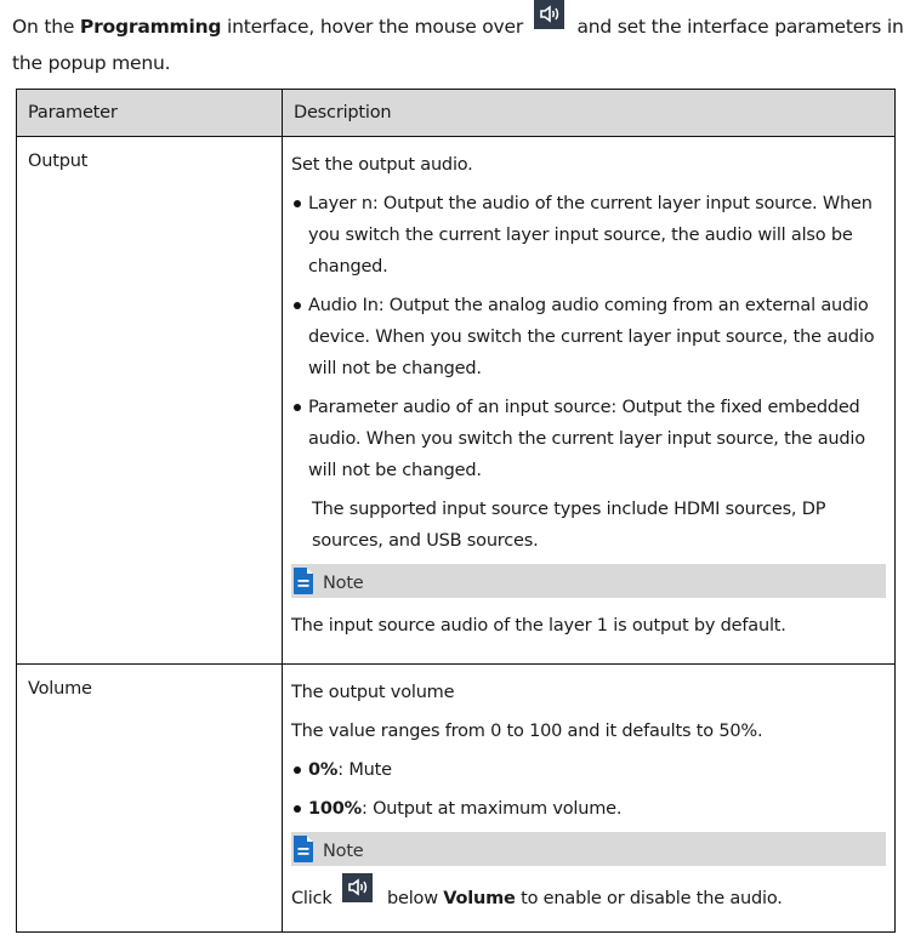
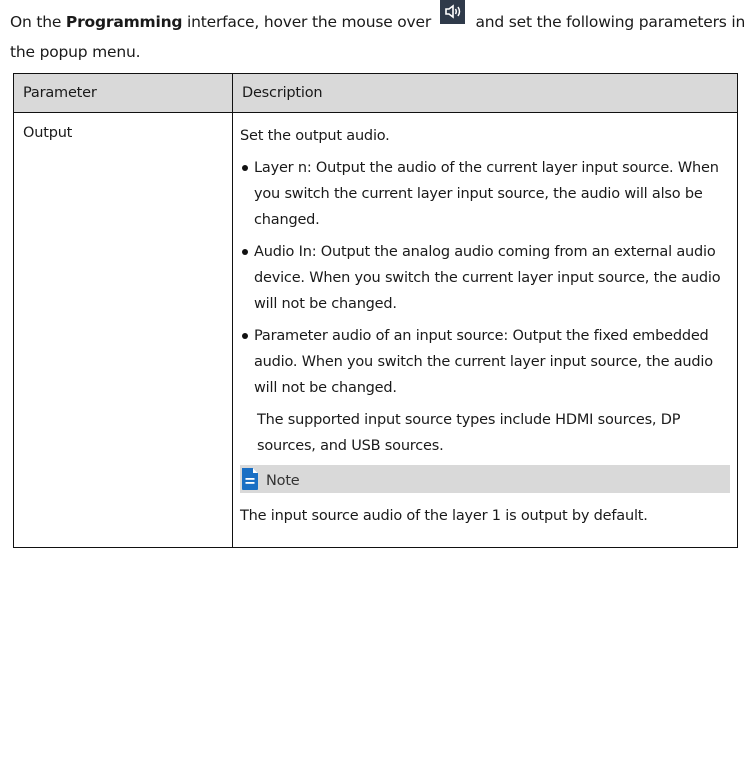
- On the Programming interface, hover the mouse over and set the interface parameters in the popup menu.
+ On the Programming interface, hover the mouse over and set the following parameters in the popup menu.
  Parameter	Description
  Output	Set the output audio. Layer n: Output the audio of the current layer input source. When you switch the current layer input source, the audio will also be changed. Audio In: Output the analog audio coming from an external audio device. When you switch the current layer input source, the audio will not be changed. Parameter audio of an input source: Output the fixed embedded audio. When you switch the current layer input source, the audio will not be changed. The supported input source types include HDMI sources, DP sources, and USB sources. Note The input source audio of the layer 1 is output by default.
- Volume	The output volume The value ranges from 0 to 100 and it defaults to 50%. 0%: Mute 100%: Output at maximum volume. Note Click below Volume to enable or disable the audio.
